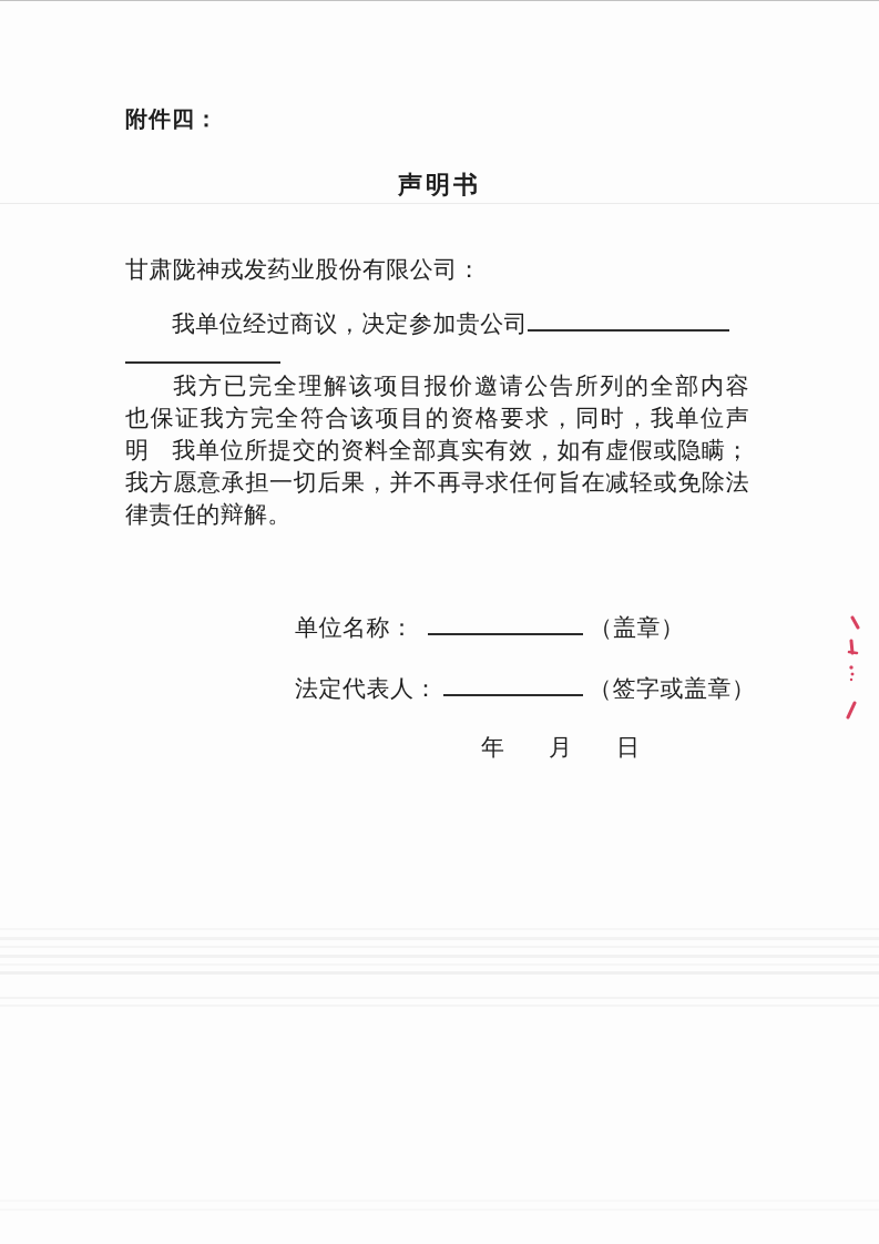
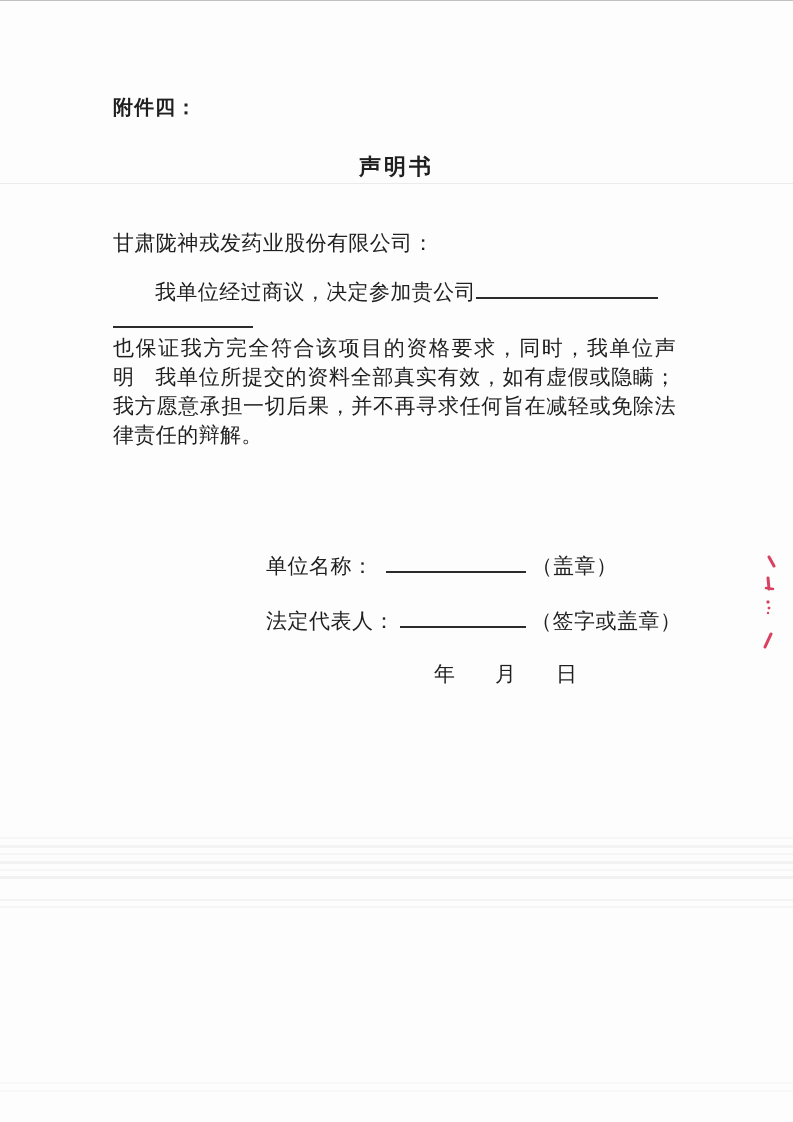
  附件四：
  声明书
  甘肃陇神戎发药业股份有限公司：
  我单位经过商议，决定参加贵公司
- 我方已完全理解该项目报价邀请公告所列的全部内容
  也保证我方完全符合该项目的资格要求，同时，我单位声明：
  我单位所提交的资料全部真实有效，如有虚假或隐瞒，
  我方愿意承担一切后果，并不再寻求任何旨在减轻或免除法
  律责任的辩解。
  单位名称： （盖章）
  法定代表人： （签字或盖章）
  年
  月
  日
